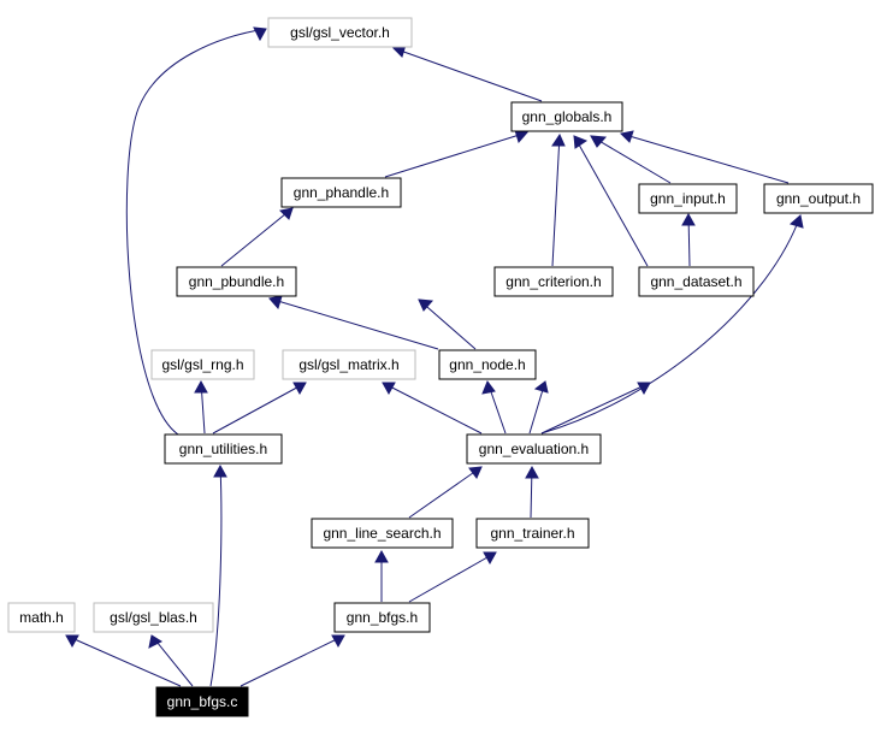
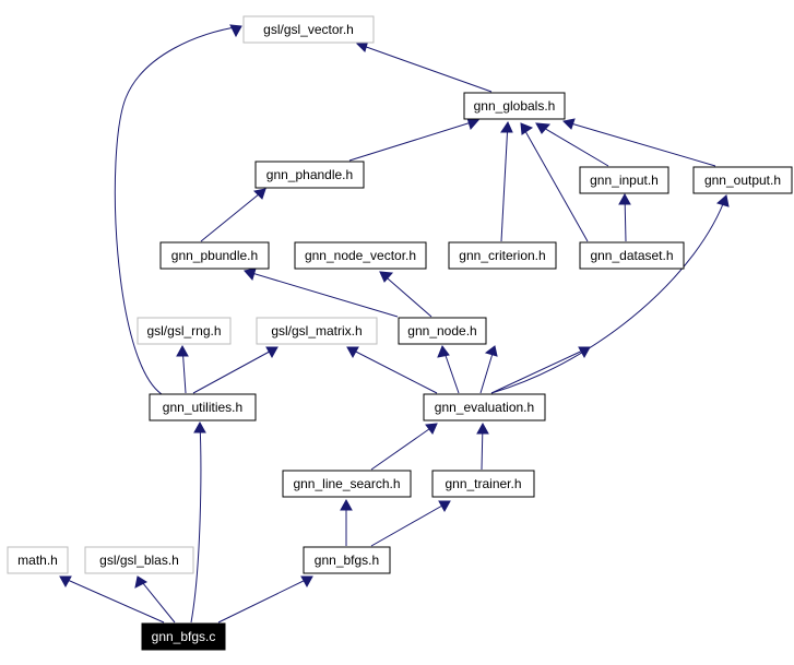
  gsl/gsl_vector.h
  gnn_globals.h
  gnn_phandle.h
  gnn_input.h
  gnn_output.h
  gnn_pbundle.h
+ gnn_node_vector.h
  gnn_criterion.h
  gnn_dataset.h
  gsl/gsl_rng.h
  gsl/gsl_matrix.h
  gnn_node.h
  gnn_utilities.h
  gnn_evaluation.h
  gnn_line_search.h
  gnn_trainer.h
  math.h
  gsl/gsl_blas.h
  gnn_bfgs.h
  gnn_bfgs.c
